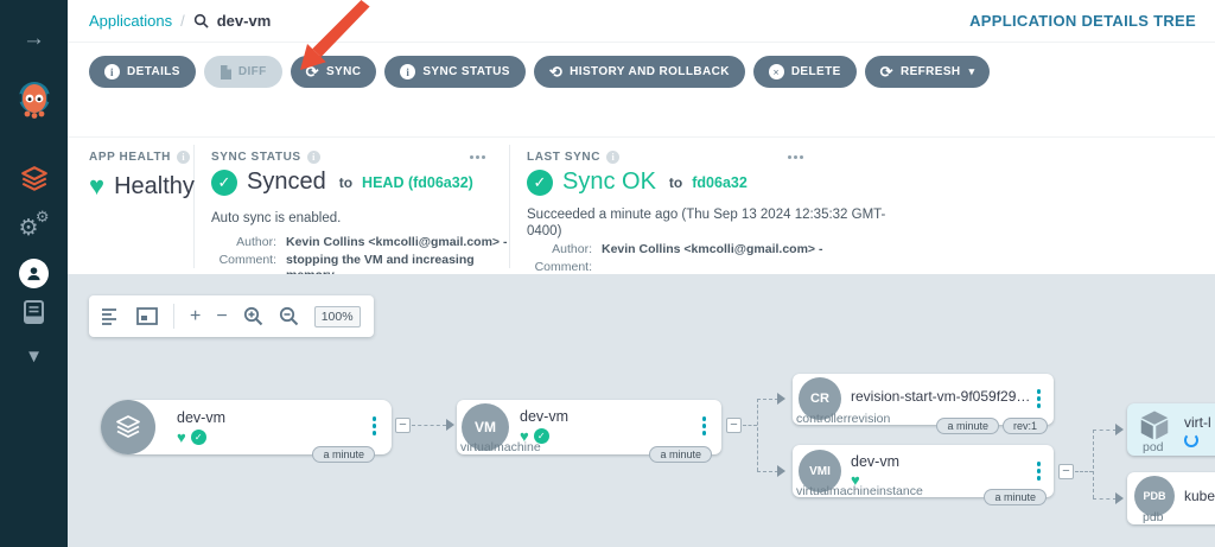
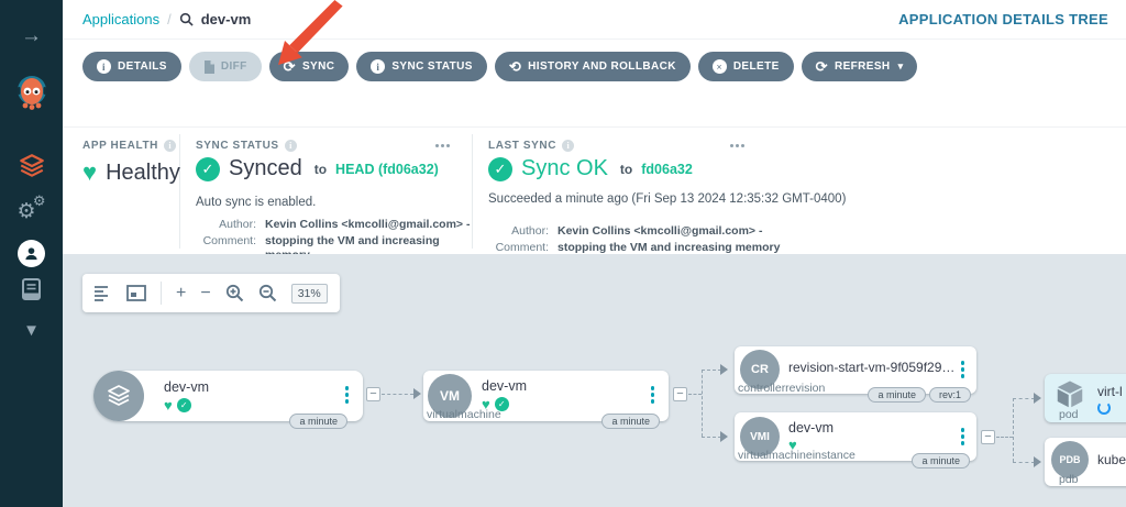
  →
  ⚙
  ⚙
  ▼
  Applications
  /
  dev-vm
  APPLICATION DETAILS TREE
  i
  DETAILS
  DIFF
  ⟳
  SYNC
  i
  SYNC STATUS
  ⟲
  HISTORY AND ROLLBACK
  ×
  DELETE
  ⟳
  REFRESH
  ▾
  APP HEALTH
  i
  ♥
  Healthy
  SYNC STATUS
  i
  ✓
  Synced
  to
  HEAD (fd06a32)
  Auto sync is enabled.
  Author:
  Kevin Collins <kmcolli@gmail.com> -
  Comment:
  stopping the VM and increasing
  LAST SYNC
  i
  ✓
  Sync OK
  to
  fd06a32
- Succeeded a minute ago (Thu Sep 13 2024 12:35:32 GMT-0400)
+ Succeeded a minute ago (Fri Sep 13 2024 12:35:32 GMT-0400)
  Author:
  Kevin Collins <kmcolli@gmail.com> -
  Comment:
+ stopping the VM and increasing memory
  +
  −
- 100%
+ 31%
  −
  −
  −
  dev-vm
  ♥
  ✓
  a minute
  VM
  dev-vm
  ♥
  ✓
  virtualmachine
  a minute
  CR
  revision-start-vm-9f059f29-8
  controllerrevision
  a minute
  rev:1
  VMI
  dev-vm
  ♥
  virtualmachineinstance
  a minute
  virt-l
  pod
  PDB
  kube
  pdb
